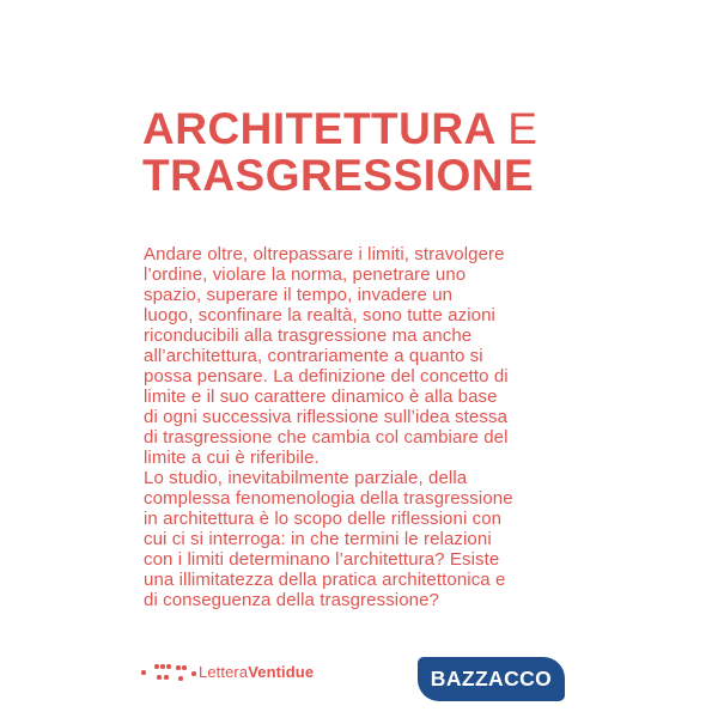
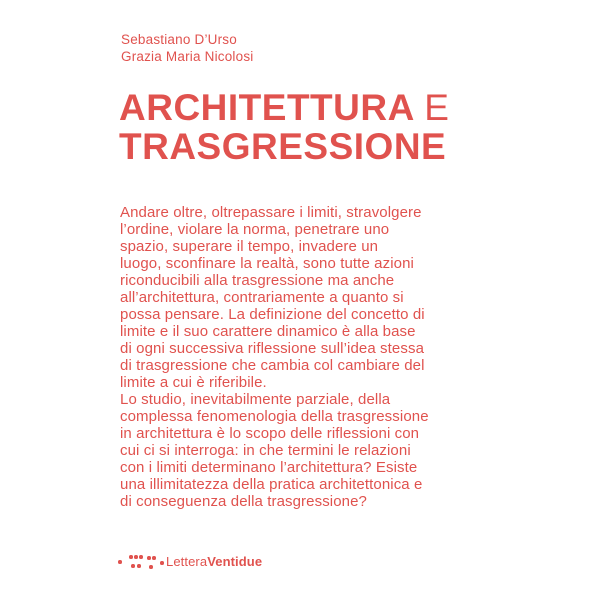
+ Sebastiano D’Urso
+ Grazia Maria Nicolosi
  ARCHITETTURA E
  TRASGRESSIONE
  Andare oltre, oltrepassare i limiti, stravolgere
  l’ordine, violare la norma, penetrare uno
  spazio, superare il tempo, invadere un
  luogo, sconfinare la realtà, sono tutte azioni
  riconducibili alla trasgressione ma anche
  all’architettura, contrariamente a quanto si
  possa pensare. La definizione del concetto di
  limite e il suo carattere dinamico è alla base
  di ogni successiva riflessione sull’idea stessa
  di trasgressione che cambia col cambiare del
  limite a cui è riferibile.
  Lo studio, inevitabilmente parziale, della
  complessa fenomenologia della trasgressione
  in architettura è lo scopo delle riflessioni con
  cui ci si interroga: in che termini le relazioni
  con i limiti determinano l’architettura? Esiste
  una illimitatezza della pratica architettonica e
  di conseguenza della trasgressione?
  LetteraVentidue
- BAZZACCO
